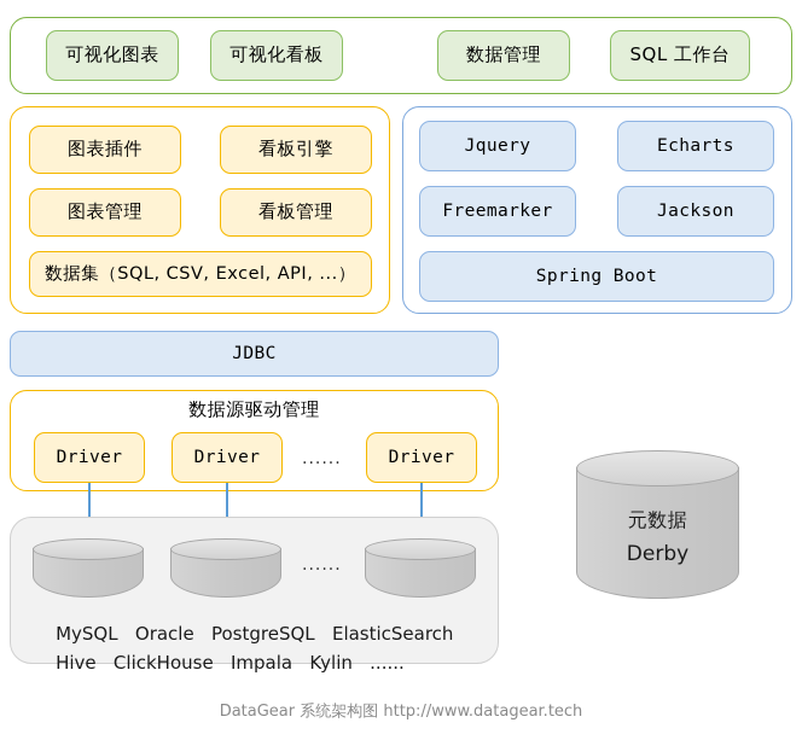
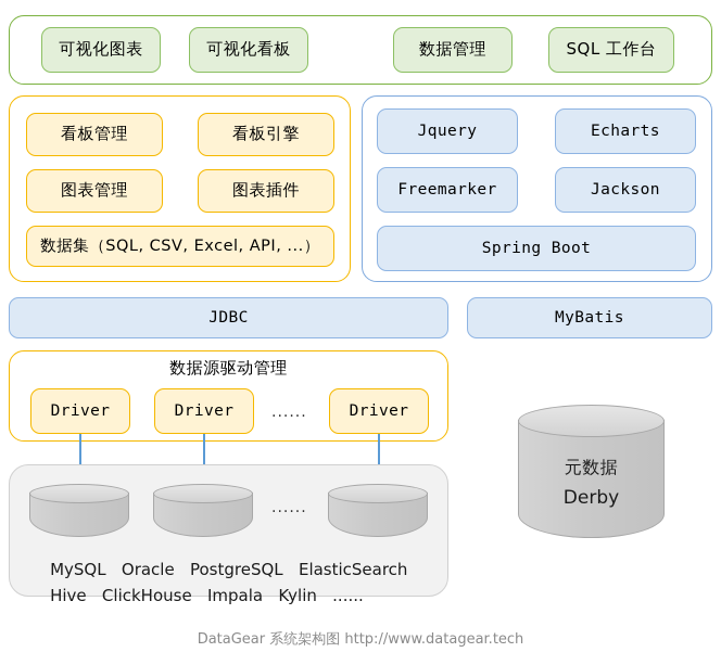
  可视化图表
  可视化看板
  数据管理
  SQL 工作台
- 图表插件
+ 看板管理
  看板引擎
  图表管理
- 看板管理
+ 图表插件
  数据集（SQL, CSV, Excel, API, ...）
  Jquery
  Echarts
  Freemarker
  Jackson
  Spring Boot
  JDBC
+ MyBatis
  数据源驱动管理
  Driver
  Driver
  ......
  Driver
  ......
  MySQL Oracle PostgreSQL ElasticSearch
  Hive ClickHouse Impala Kylin ......
  元数据
  Derby
  DataGear 系统架构图 http://www.datagear.tech
